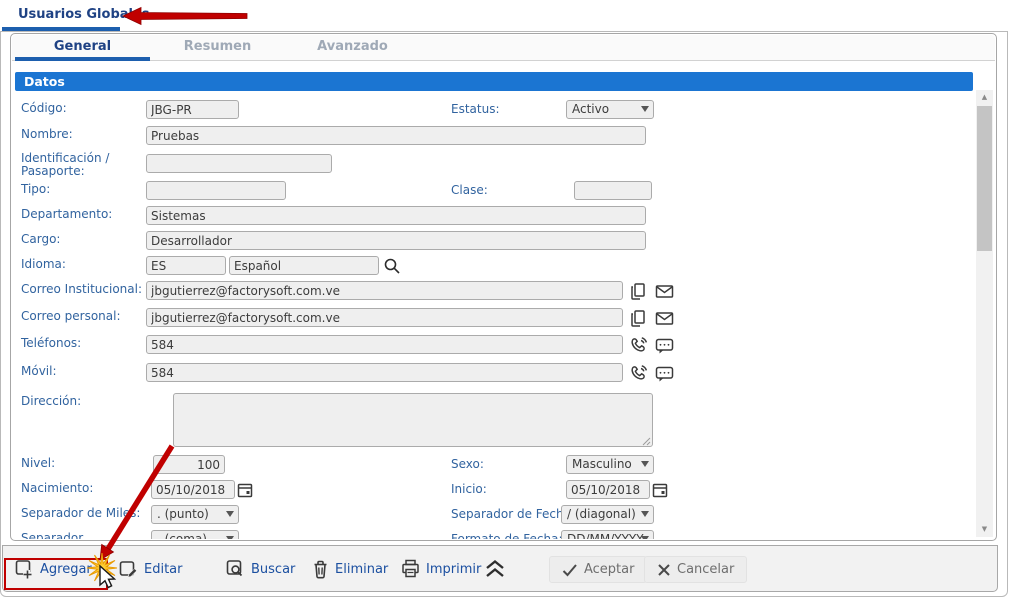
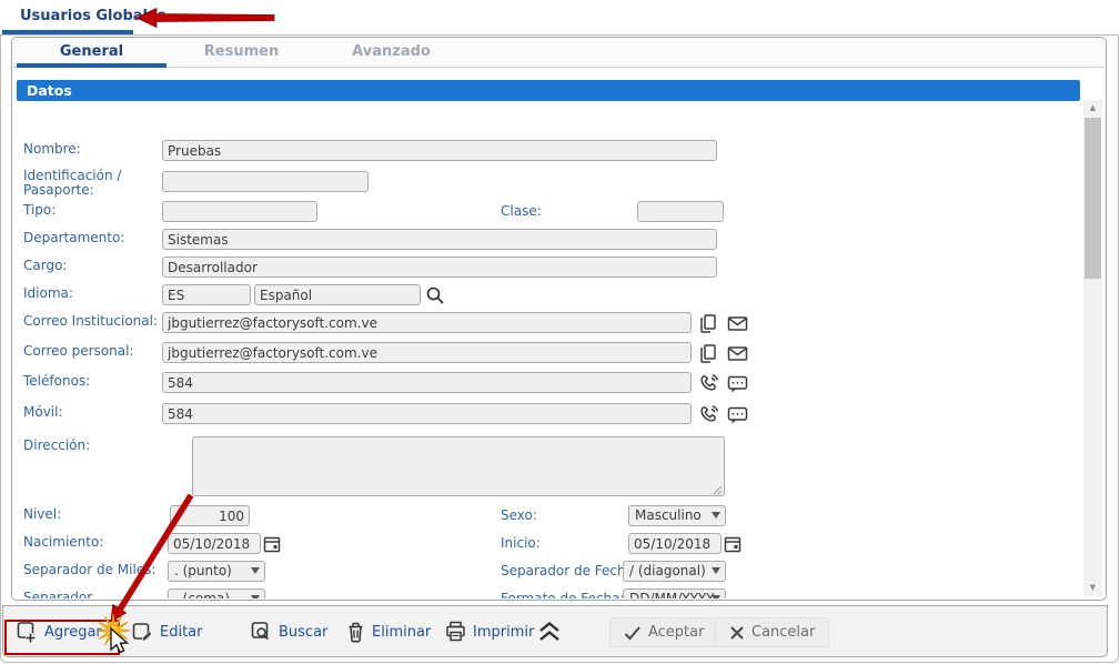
  Usuarios Globa
  General
  Resumen
  Avanzado
  Datos
- Código:
- JBG-PR
- Estatus:
- Activo
  Nombre:
  Pruebas
  Identificación / Pasaporte:
  Tipo:
  Clase:
  Departamento:
  Sistemas
  Cargo:
  Desarrollador
  Idioma:
  ES
  Español
  Correo Institucional:
  jbgutierrez@factorysoft.com.ve
  Correo personal:
  jbgutierrez@factorysoft.com.ve
  Teléfonos:
  584
  Móvil:
  584
  Dirección:
  Nivel:
  100
  Sexo:
  Masculino
  Nacimiento:
  05/10/2018
  Inicio:
  05/10/2018
  Separador de Mile:
  . (punto)
  Separador de Fech
  / (diagonal)
  ▲
  ▼
  Agregar
  Editar
  Buscar
  Eliminar
  Imprimir
  Aceptar
  Cancelar
